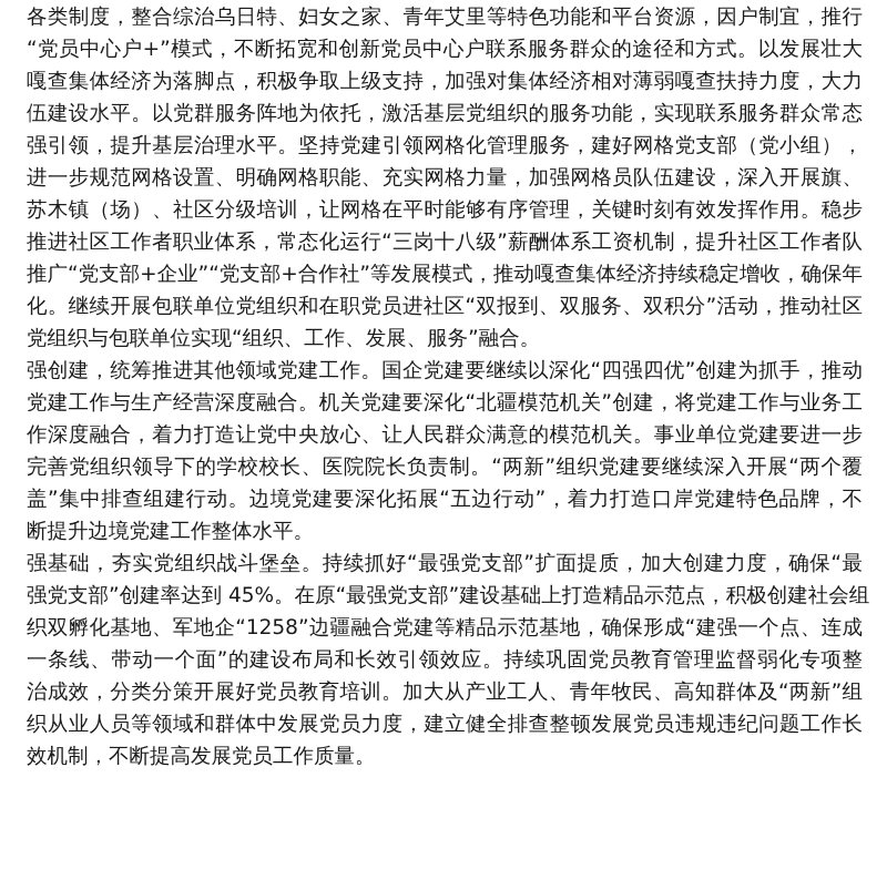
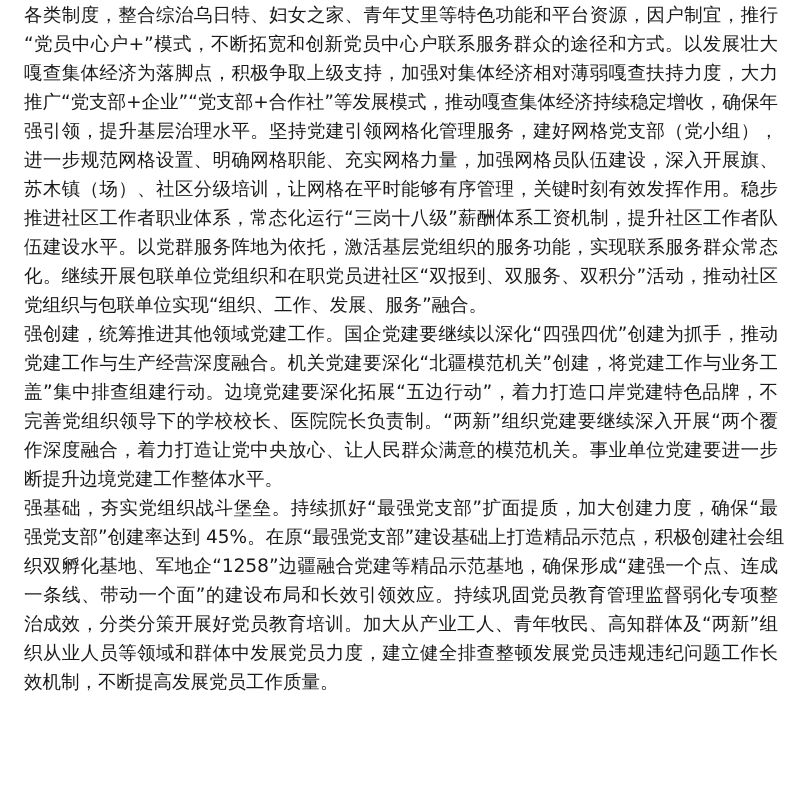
  各类制度，整合综治乌日特、妇女之家、青年艾里等特色功能和平台资源，因户制宜，推行
  “党员中心户+”模式，不断拓宽和创新党员中心户联系服务群众的途径和方式。以发展壮大
  嘎查集体经济为落脚点，积极争取上级支持，加强对集体经济相对薄弱嘎查扶持力度，大力
- 伍建设水平。以党群服务阵地为依托，激活基层党组织的服务功能，实现联系服务群众常态
+ 推广“党支部+企业”“党支部+合作社”等发展模式，推动嘎查集体经济持续稳定增收，确保年
  强引领，提升基层治理水平。坚持党建引领网格化管理服务，建好网格党支部（党小组），
  进一步规范网格设置、明确网格职能、充实网格力量，加强网格员队伍建设，深入开展旗、
  苏木镇（场）、社区分级培训，让网格在平时能够有序管理，关键时刻有效发挥作用。稳步
  推进社区工作者职业体系，常态化运行“三岗十八级”薪酬体系工资机制，提升社区工作者队
- 推广“党支部+企业”“党支部+合作社”等发展模式，推动嘎查集体经济持续稳定增收，确保年
+ 伍建设水平。以党群服务阵地为依托，激活基层党组织的服务功能，实现联系服务群众常态
  化。继续开展包联单位党组织和在职党员进社区“双报到、双服务、双积分”活动，推动社区
  党组织与包联单位实现“组织、工作、发展、服务”融合。
  强创建，统筹推进其他领域党建工作。国企党建要继续以深化“四强四优”创建为抓手，推动
  党建工作与生产经营深度融合。机关党建要深化“北疆模范机关”创建，将党建工作与业务工
- 作深度融合，着力打造让党中央放心、让人民群众满意的模范机关。事业单位党建要进一步
+ 盖”集中排查组建行动。边境党建要深化拓展“五边行动”，着力打造口岸党建特色品牌，不
  完善党组织领导下的学校校长、医院院长负责制。“两新”组织党建要继续深入开展“两个覆
- 盖”集中排查组建行动。边境党建要深化拓展“五边行动”，着力打造口岸党建特色品牌，不
+ 作深度融合，着力打造让党中央放心、让人民群众满意的模范机关。事业单位党建要进一步
  断提升边境党建工作整体水平。
  强基础，夯实党组织战斗堡垒。持续抓好“最强党支部”扩面提质，加大创建力度，确保“最
  强党支部”创建率达到 45%。在原“最强党支部”建设基础上打造精品示范点，积极创建社会组
  织双孵化基地、军地企“1258”边疆融合党建等精品示范基地，确保形成“建强一个点、连成
  一条线、带动一个面”的建设布局和长效引领效应。持续巩固党员教育管理监督弱化专项整
  治成效，分类分策开展好党员教育培训。加大从产业工人、青年牧民、高知群体及“两新”组
  织从业人员等领域和群体中发展党员力度，建立健全排查整顿发展党员违规违纪问题工作长
  效机制，不断提高发展党员工作质量。
